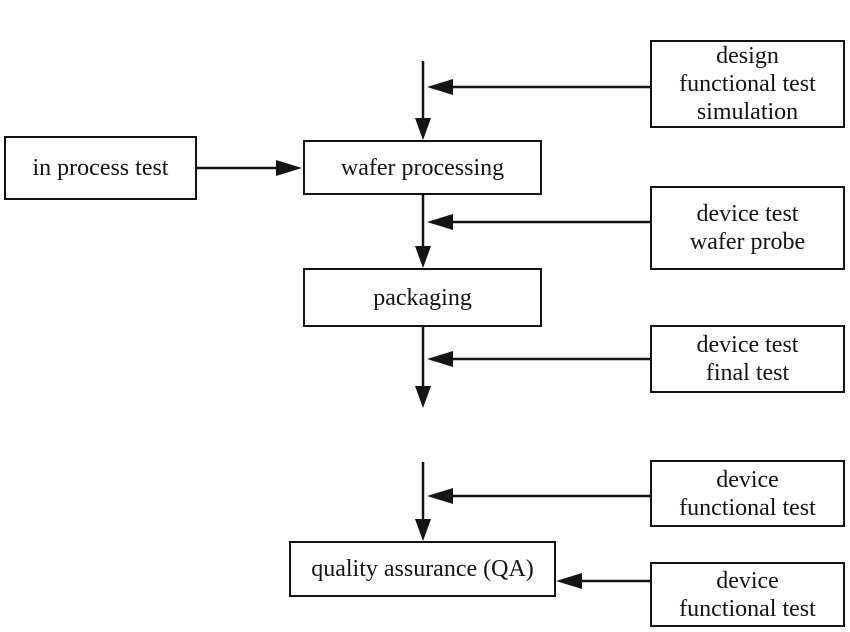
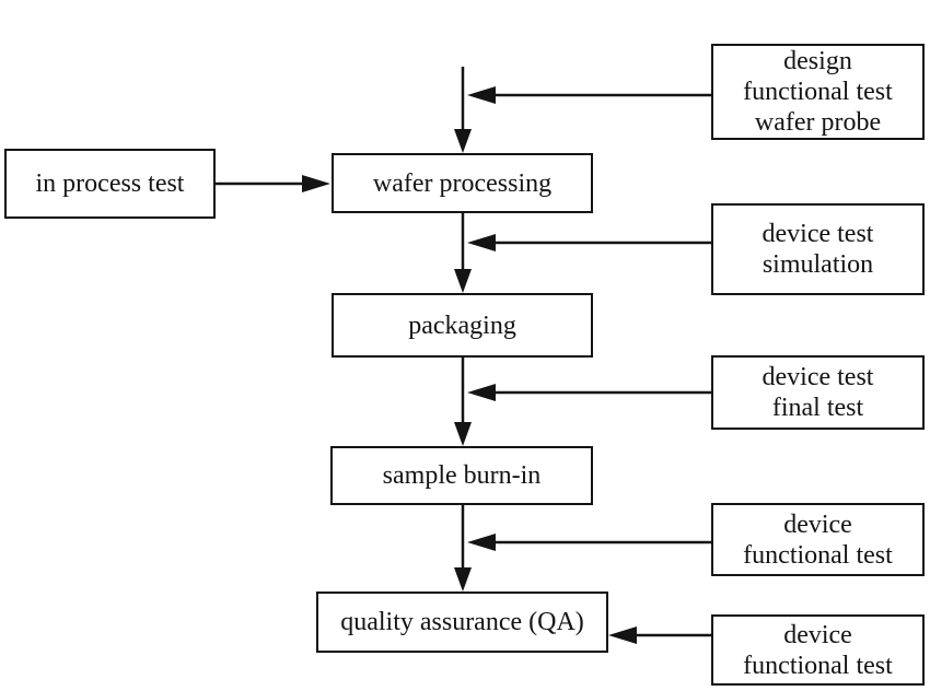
  wafer processing
  packaging
+ sample burn-in
  quality assurance (QA)
  in process test
  design
  functional test
- simulation
+ wafer probe
  device test
- wafer probe
+ simulation
  device test
  final test
  device
  functional test
  device
  functional test
